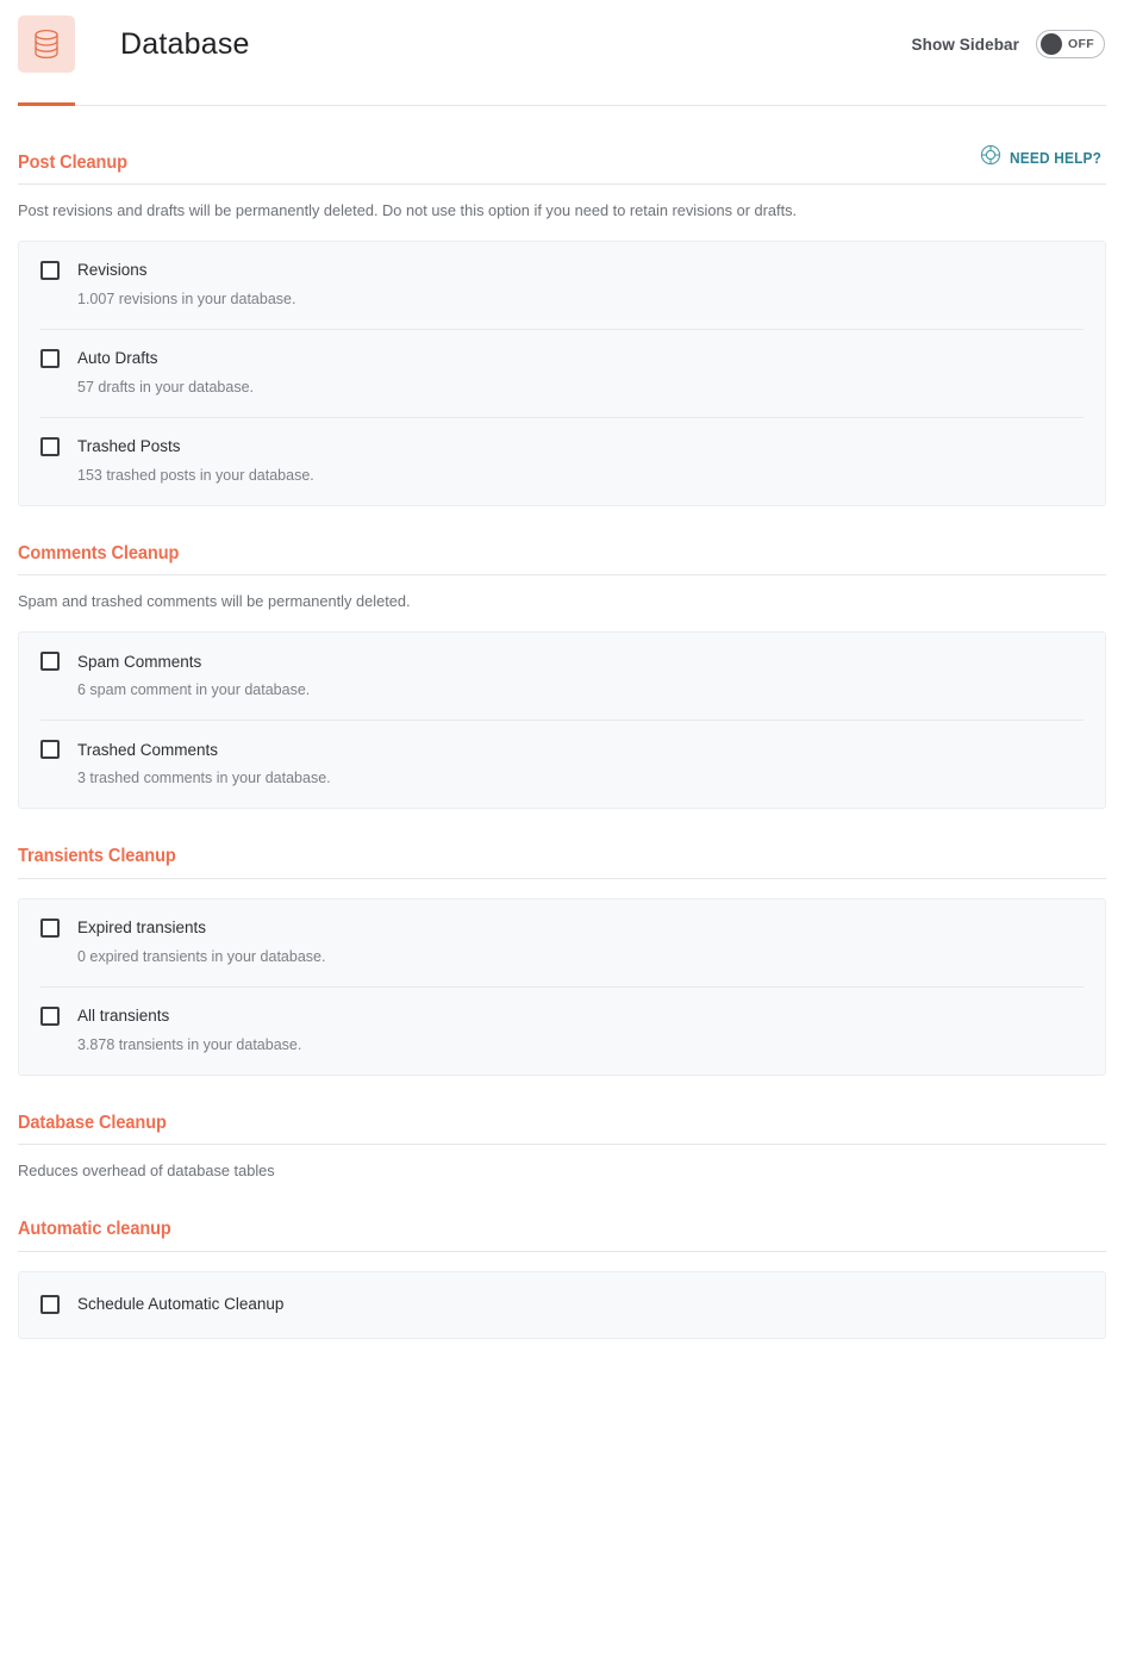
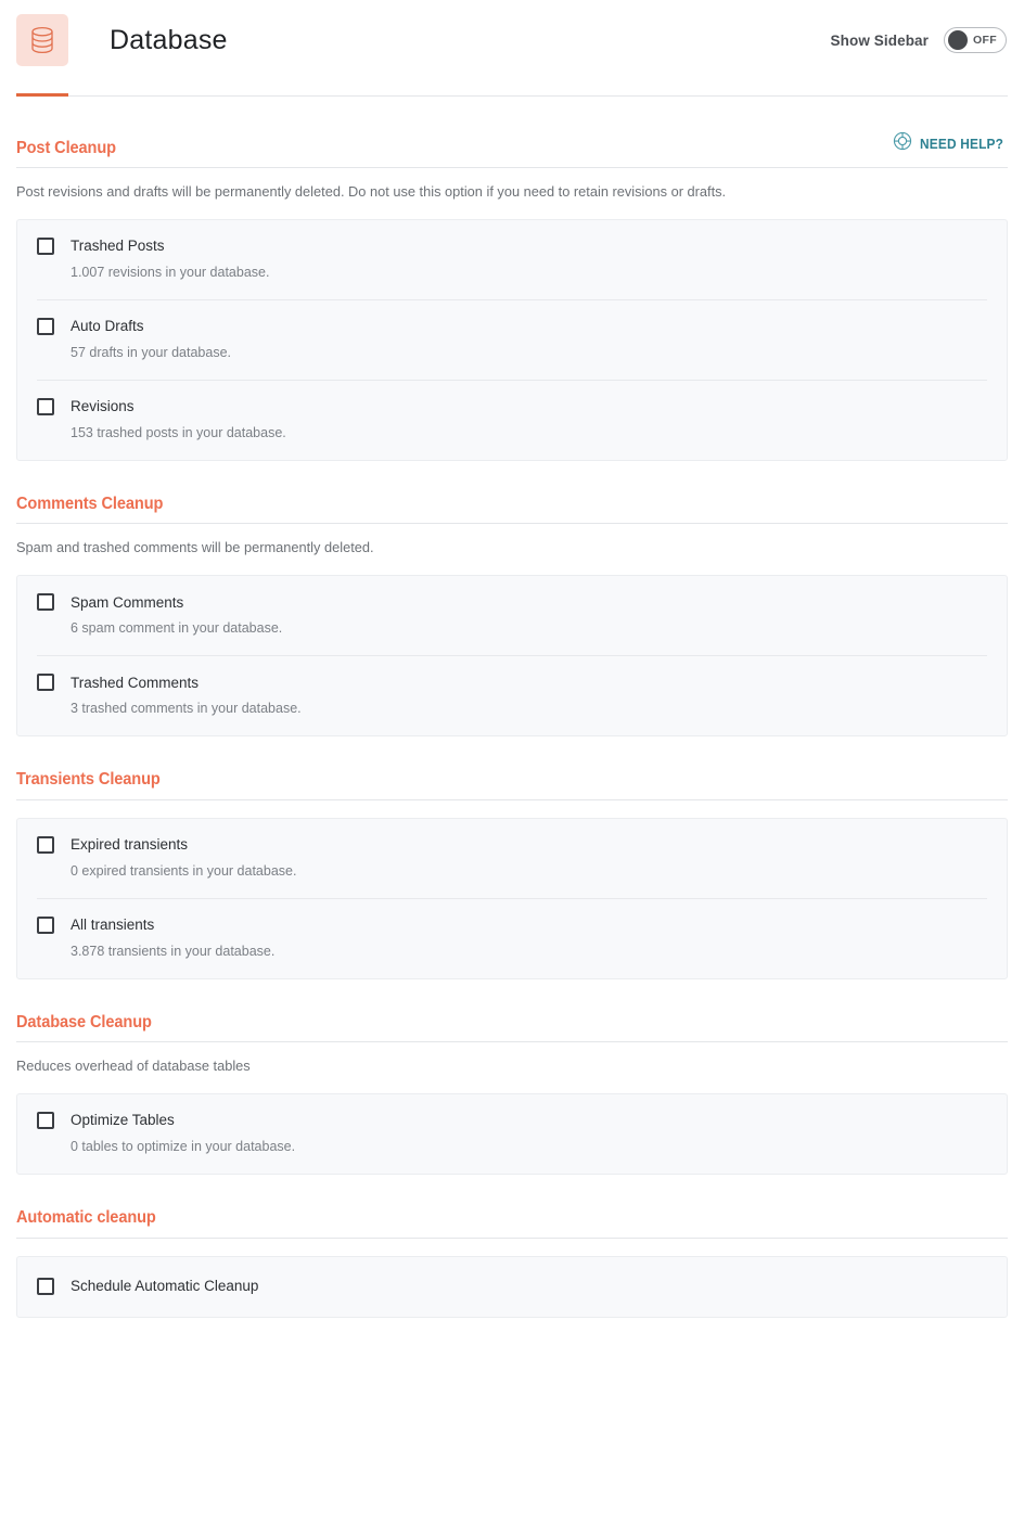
  Database
  Show Sidebar
  OFF
  Post Cleanup
  NEED HELP?
  Post revisions and drafts will be permanently deleted. Do not use this option if you need to retain revisions or drafts.
- Revisions
+ Trashed Posts
  1.007 revisions in your database.
  Auto Drafts
  57 drafts in your database.
- Trashed Posts
+ Revisions
  153 trashed posts in your database.
  Comments Cleanup
  Spam and trashed comments will be permanently deleted.
  Spam Comments
  6 spam comment in your database.
  Trashed Comments
  3 trashed comments in your database.
  Transients Cleanup
  Expired transients
  0 expired transients in your database.
  All transients
  3.878 transients in your database.
  Database Cleanup
  Reduces overhead of database tables
+ Optimize Tables
+ 0 tables to optimize in your database.
  Automatic cleanup
  Schedule Automatic Cleanup
